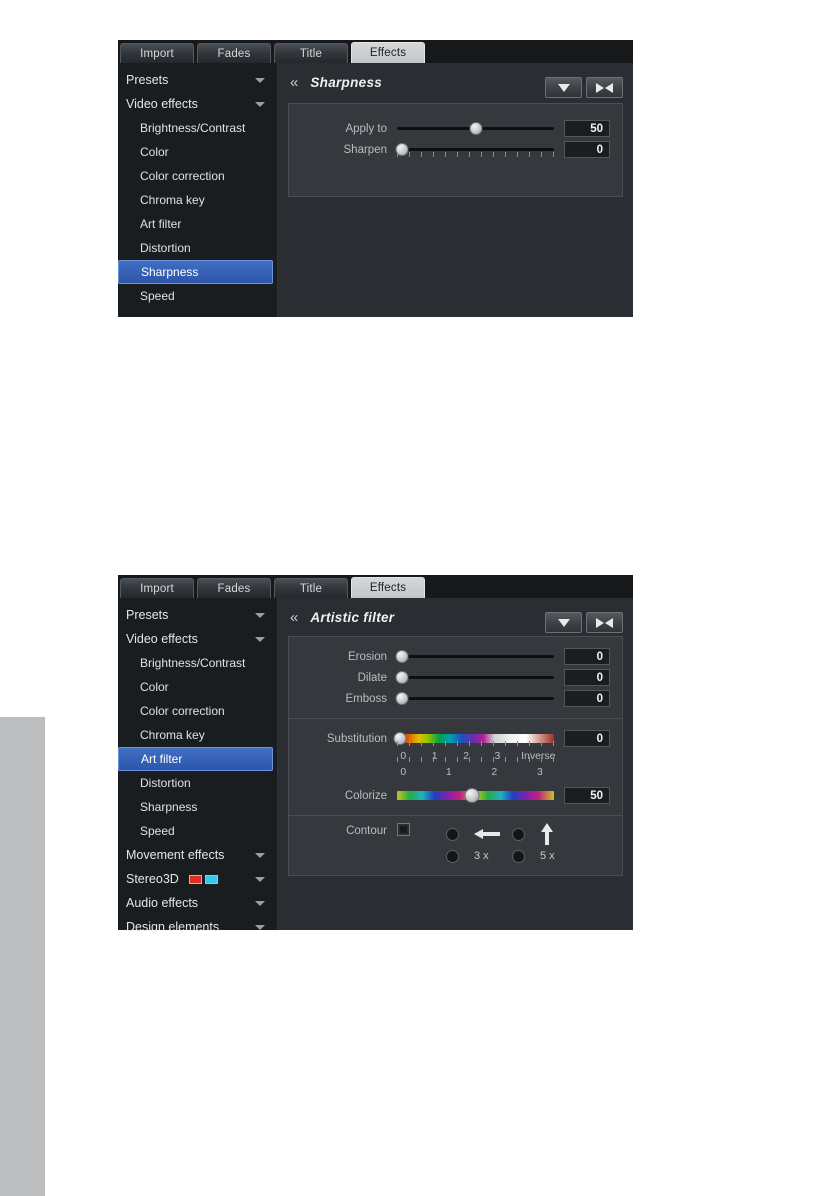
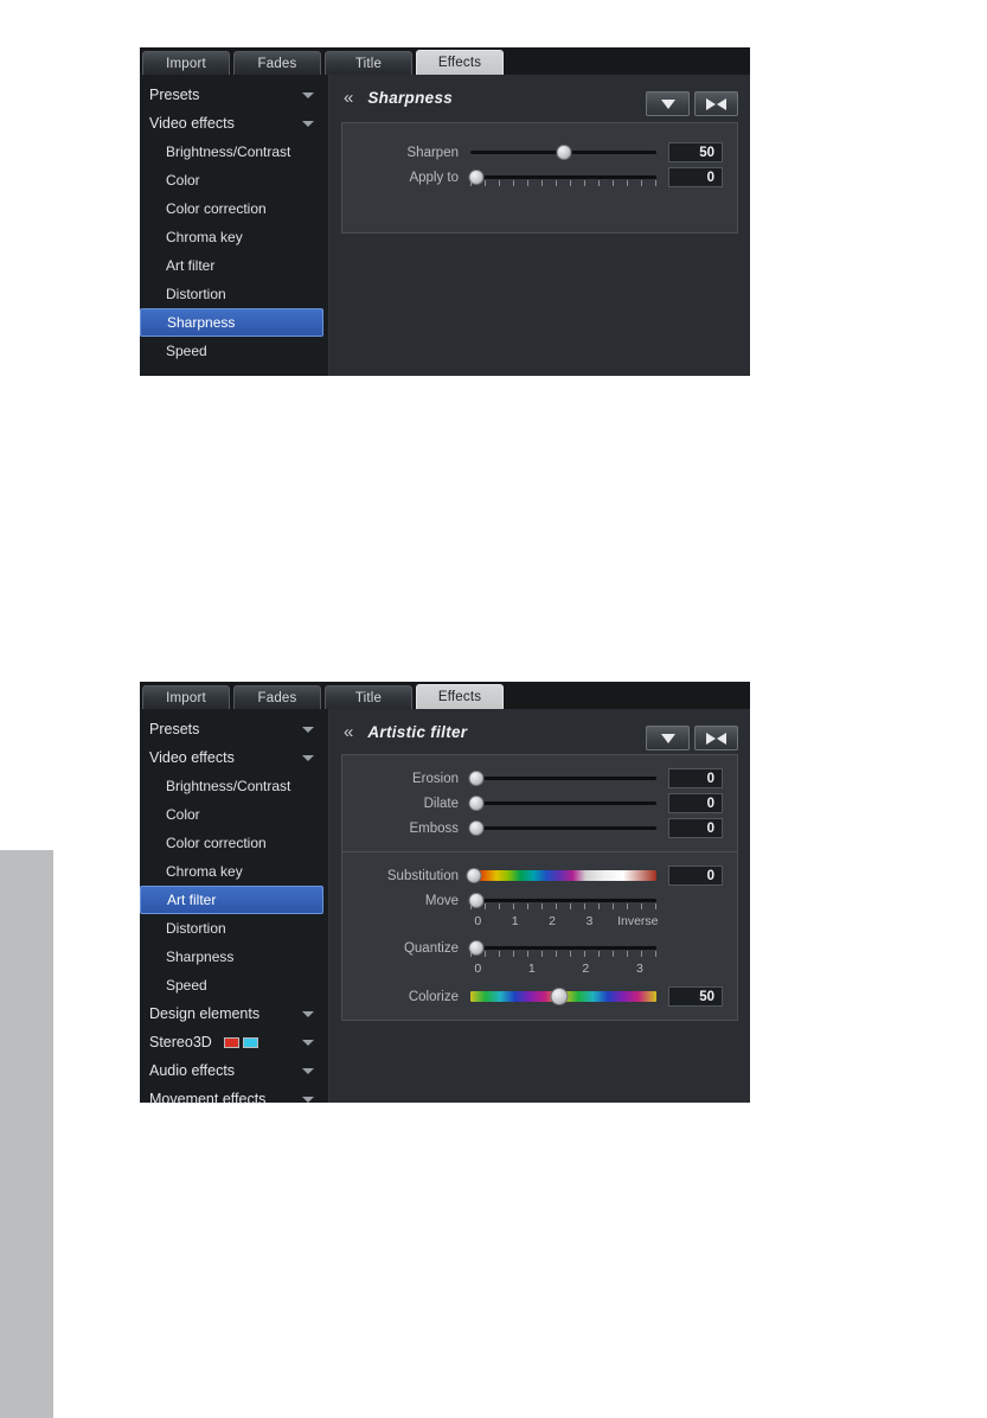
  Import
  Fades
  Title
  Effects
  Presets
  Video effects
  Brightness/Contrast
  Color
  Color correction
  Chroma key
  Art filter
  Distortion
  Sharpness
  Speed
  «
  Sharpness
- Apply to
+ Sharpen
  50
- Sharpen
+ Apply to
  0
  Import
  Fades
  Title
  Effects
  Presets
  Video effects
  Brightness/Contrast
  Color
  Color correction
  Chroma key
  Art filter
  Distortion
  Sharpness
  Speed
- Movement effects
+ Design elements
  Stereo3D
  Audio effects
- Design elements
+ Movement effects
  «
  Artistic filter
  Erosion
  0
  Dilate
  0
  Emboss
  0
  Substitution
  0
+ Move
  0
  1
  2
  3
  Inverse
+ Quantize
  0
  1
  2
  3
  Colorize
  50
- Contour
- 3 x
- 5 x
